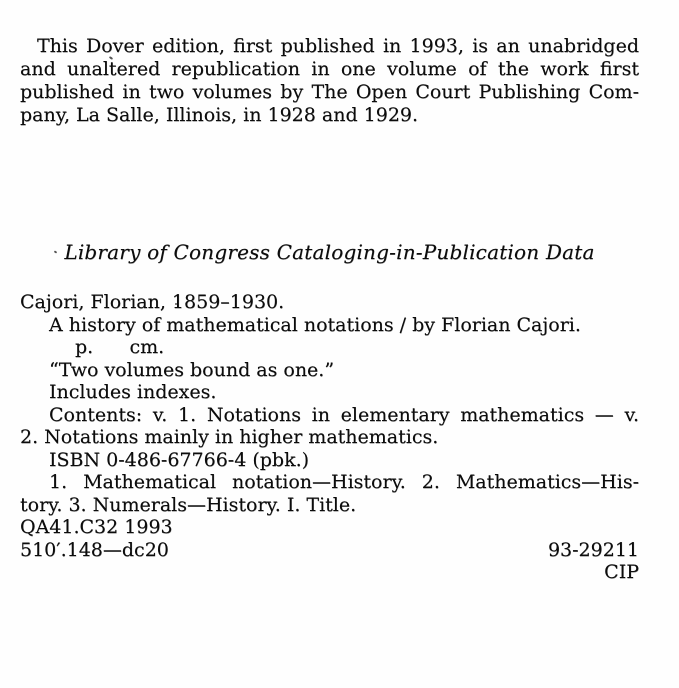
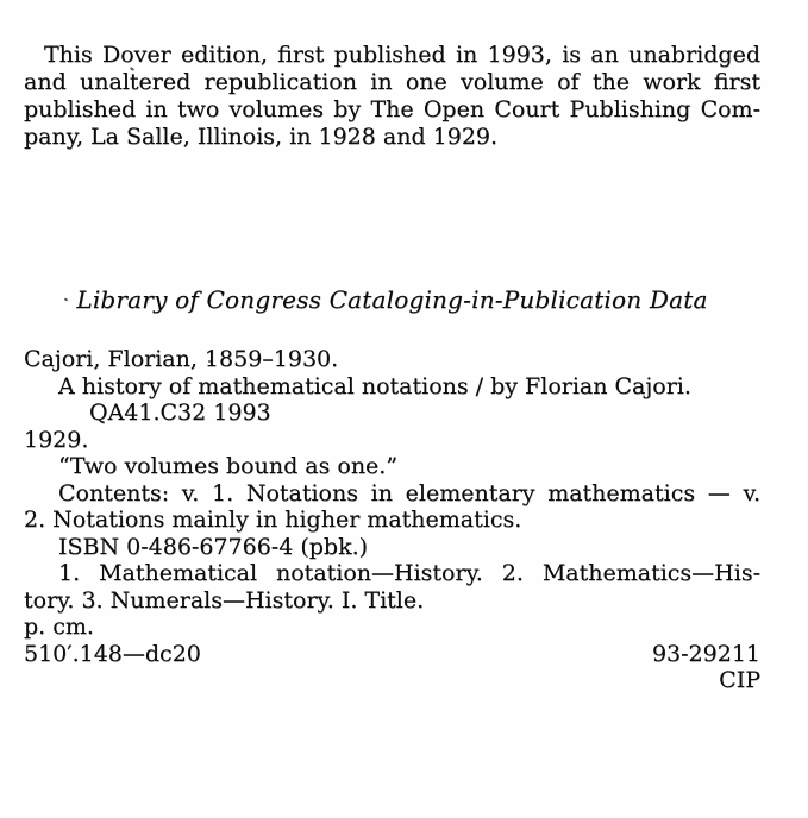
  This Dover edition, first published in 1993, is an unabridged
  and unaltered republication in one volume of the work first
  published in two volumes by The Open Court Publishing Com-
  pany, La Salle, Illinois, in 1928 and 1929.
  Library of Congress Cataloging-in-Publication Data
  Cajori, Florian, 1859–1930.
  A history of mathematical notations / by Florian Cajori.
- p. cm.
+ QA41.C32 1993
+ 1929.
  “Two volumes bound as one.”
- Includes indexes.
  Contents: v. 1. Notations in elementary mathematics — v.
  2. Notations mainly in higher mathematics.
  ISBN 0-486-67766-4 (pbk.)
  1. Mathematical notation—History. 2. Mathematics—His-
  tory. 3. Numerals—History. I. Title.
- QA41.C32 1993
+ p. cm.
  510′.148—dc20
  93-29211
  CIP
